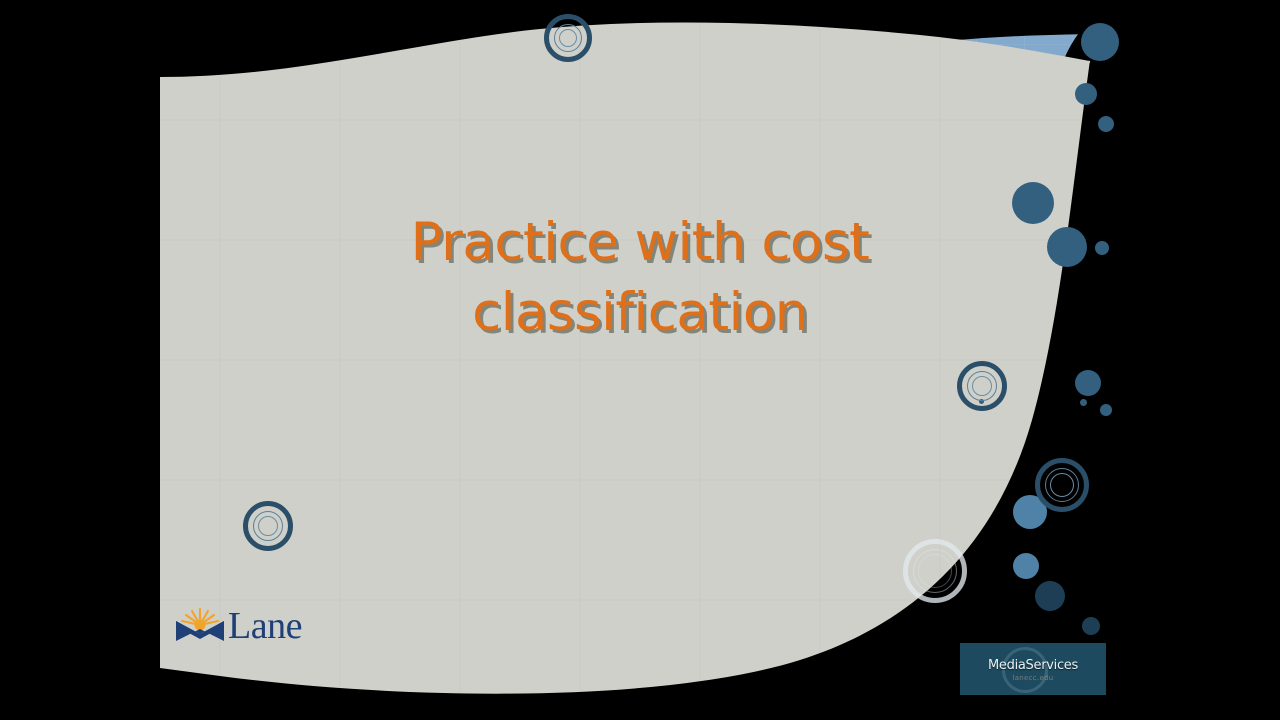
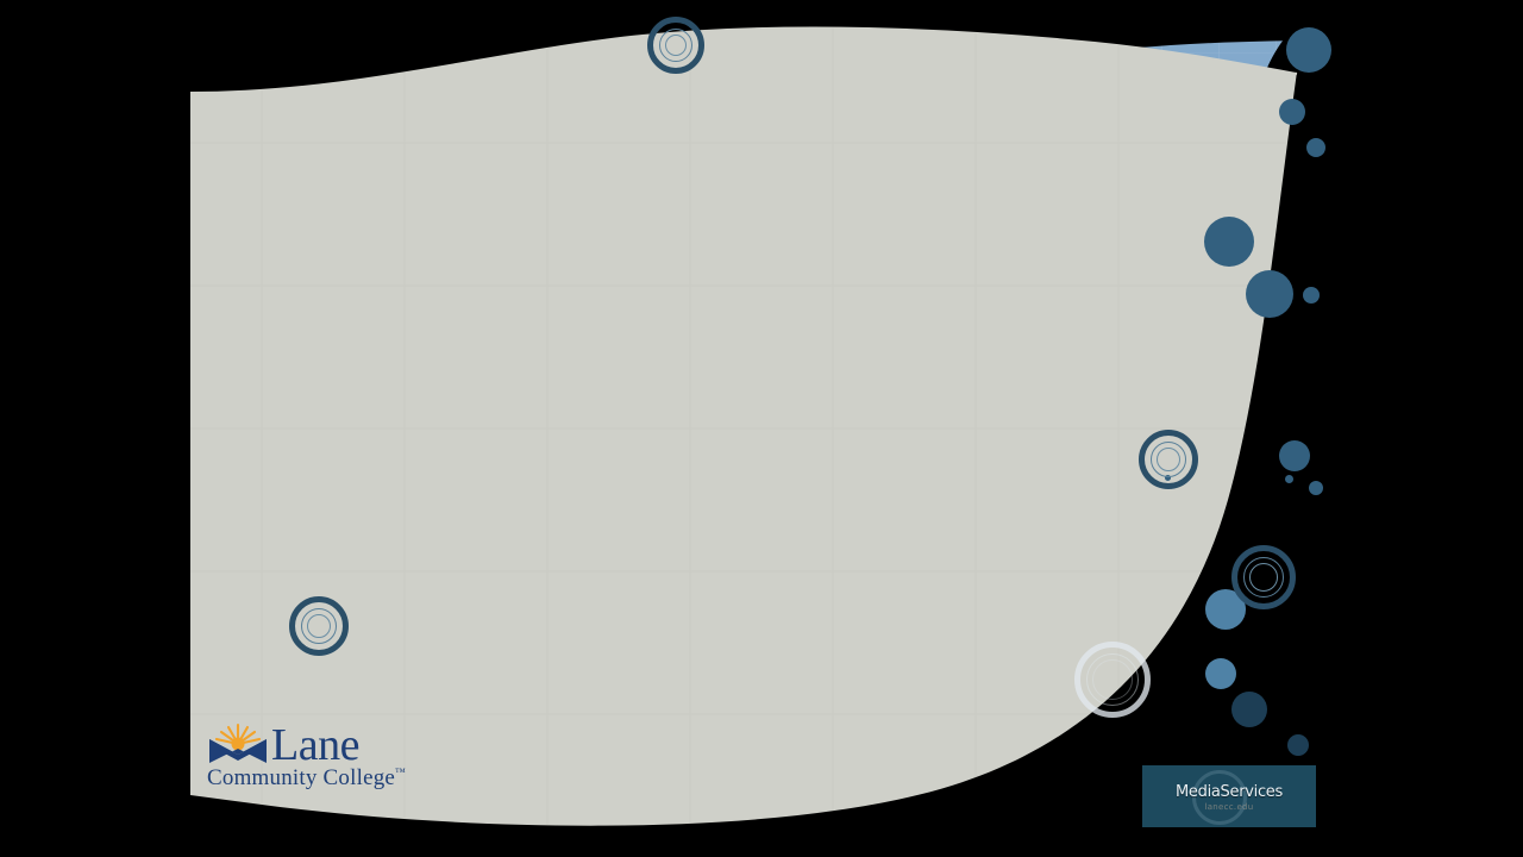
- Practice with cost
- classification
  Lane
+ Community College™
  MediaServices
  lanecc.edu
